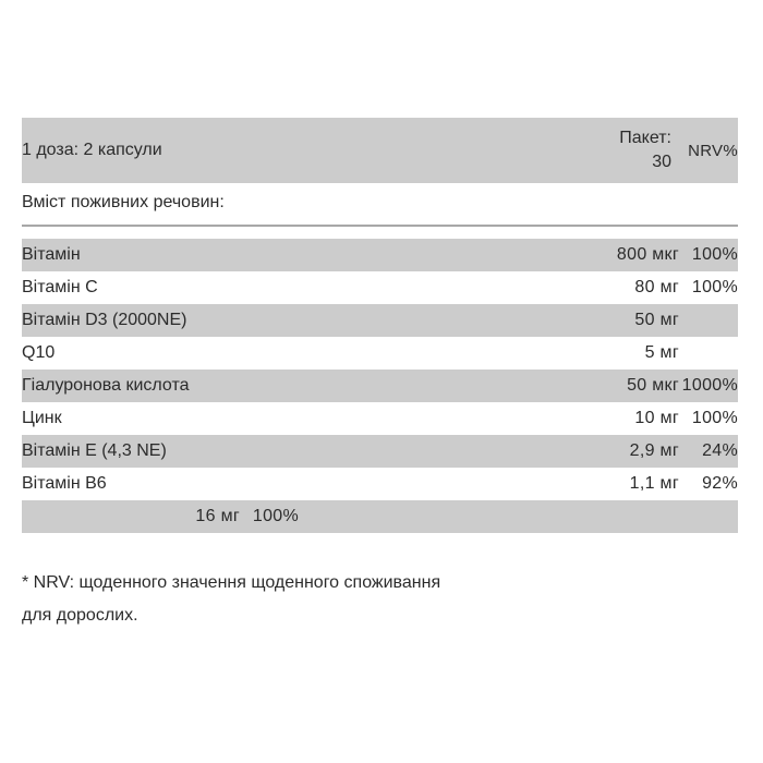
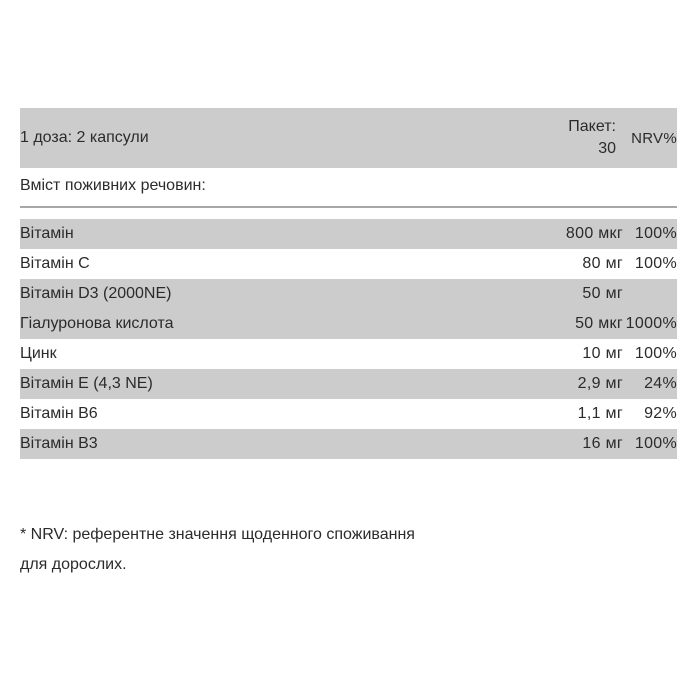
  1 доза: 2 капсули
  Пакет:
  30
  NRV%
  Вміст поживних речовин:
  Вітамін
  800 мкг
  100%
  Вітамін C
  80 мг
  100%
  Вітамін D3 (2000NE)
  50 мг
- Q10
- 5 мг
  Гіалуронова кислота
  50 мкг
  1000%
  Цинк
  10 мг
  100%
  Вітамін E (4,3 NE)
  2,9 мг
  24%
  Вітамін B6
  1,1 мг
  92%
+ Вітамін B3
  16 мг
  100%
- * NRV: щоденного значення щоденного споживання
+ * NRV: референтне значення щоденного споживання
  для дорослих.
